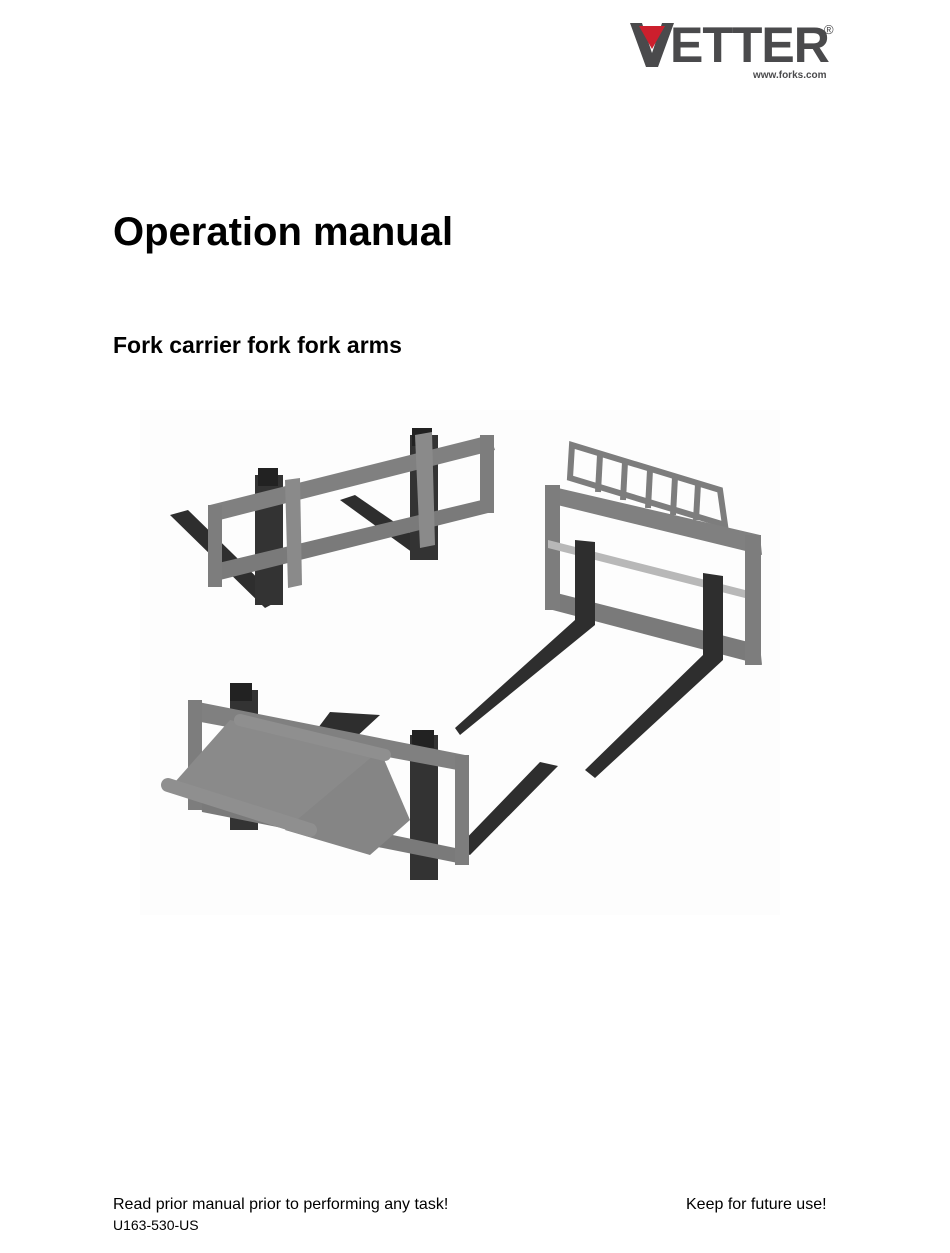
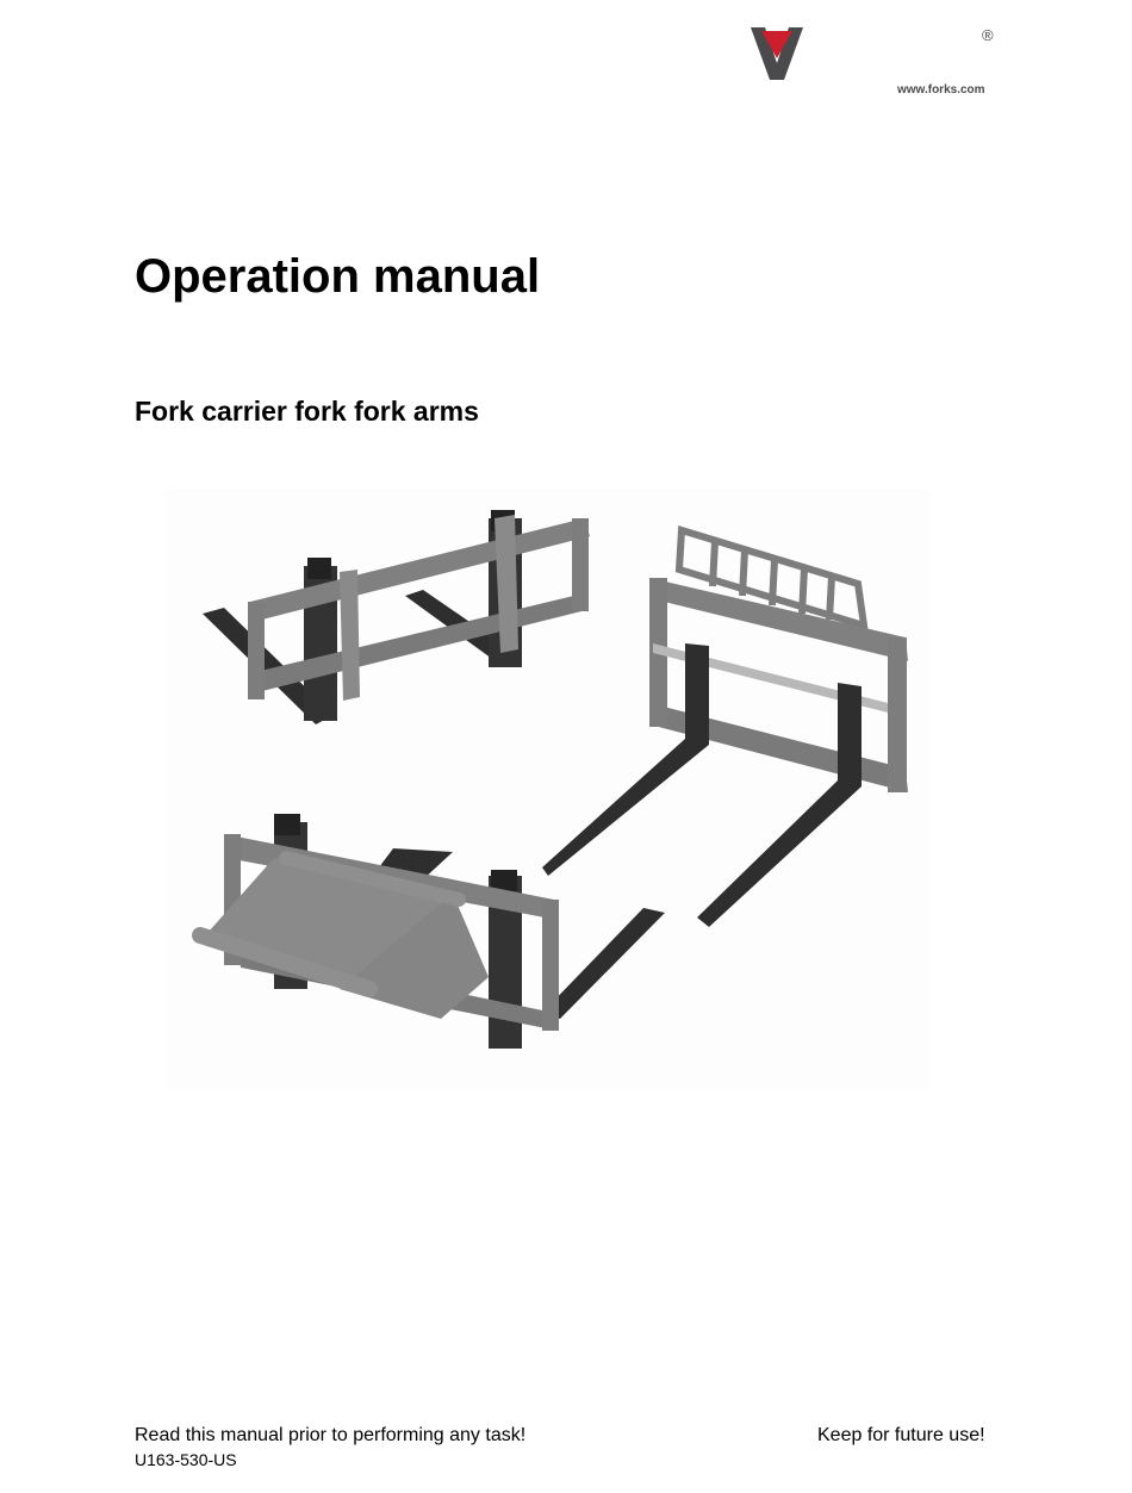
- ETTER
  ®
  www.forks.com
  Operation manual
  Fork carrier fork fork arms
- Read prior manual prior to performing any task!
+ Read this manual prior to performing any task!
  Keep for future use!
  U163-530-US
